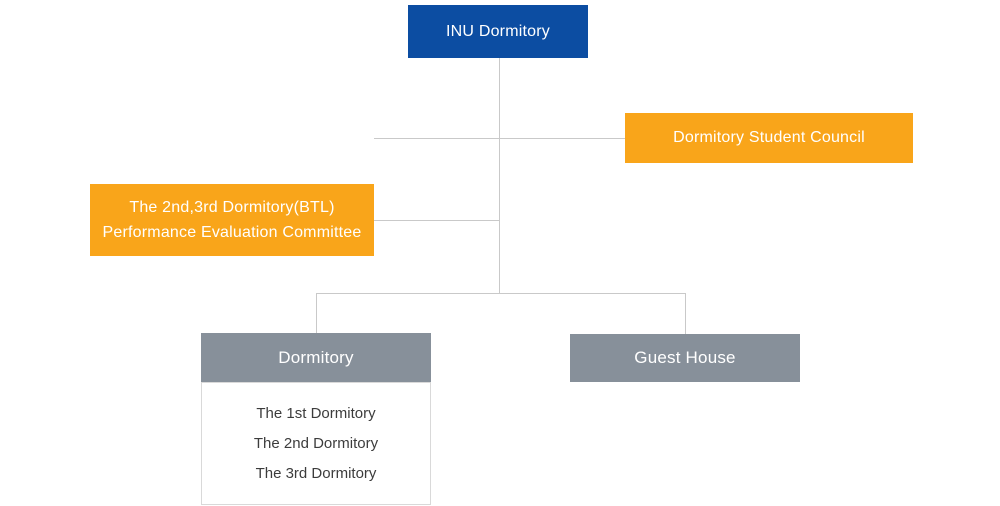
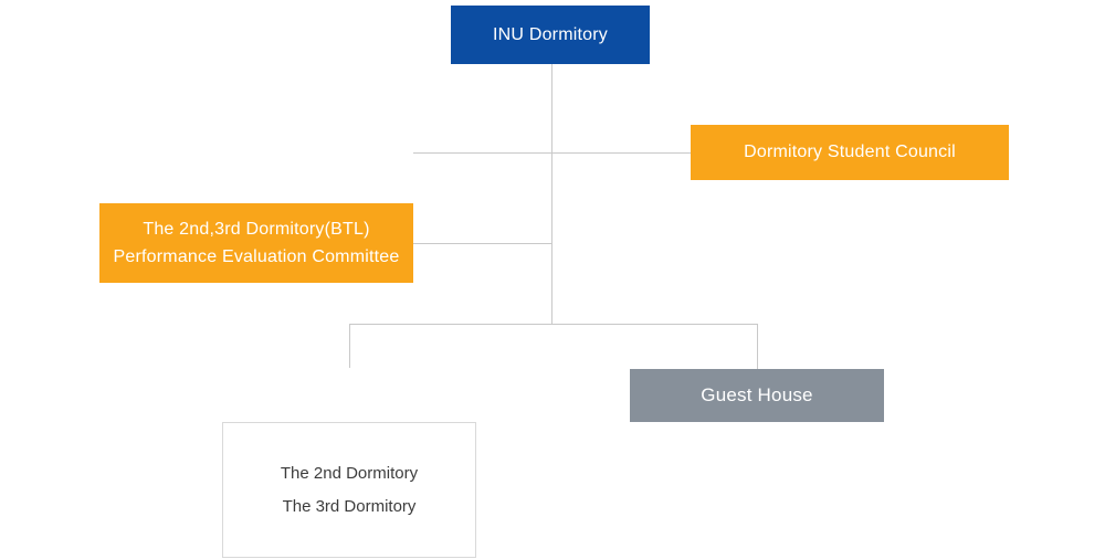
  INU Dormitory
  Dormitory Student Council
  The 2nd,3rd Dormitory(BTL)
  Performance Evaluation Committee
- Dormitory
- The 1st Dormitory
  The 2nd Dormitory
  The 3rd Dormitory
  Guest House
